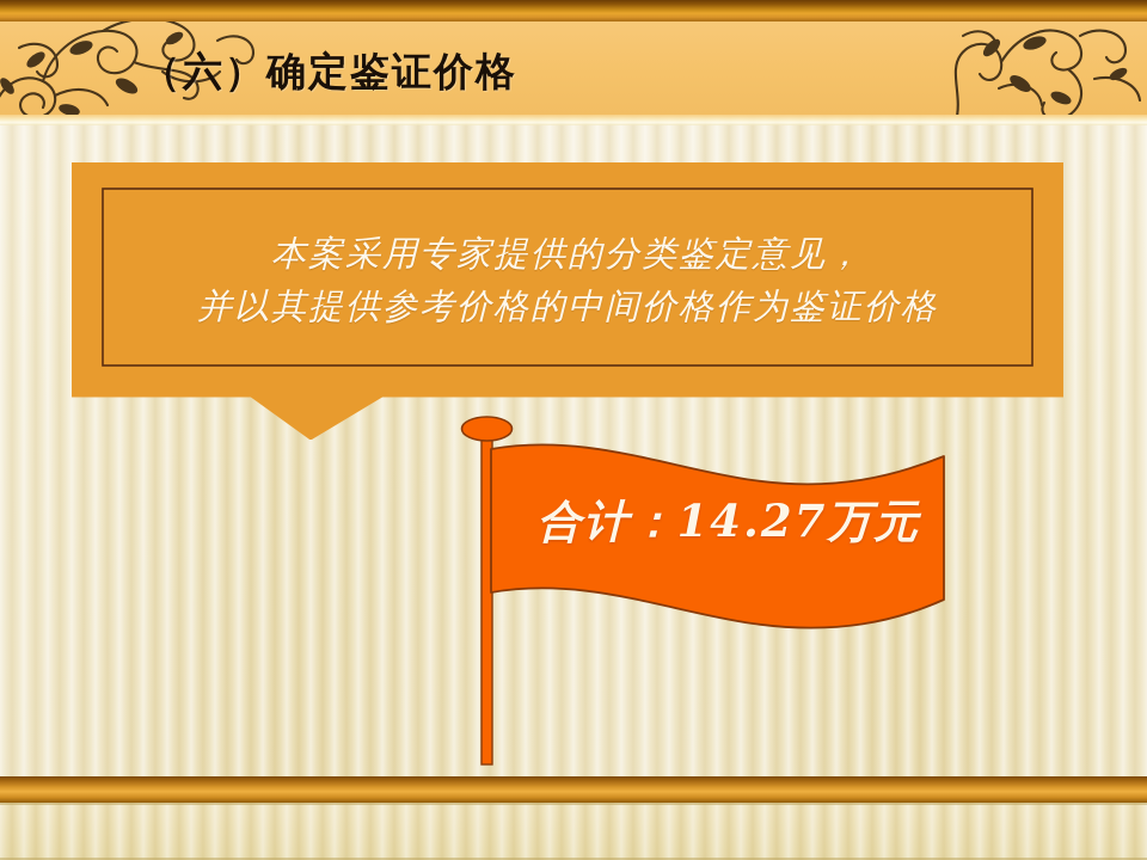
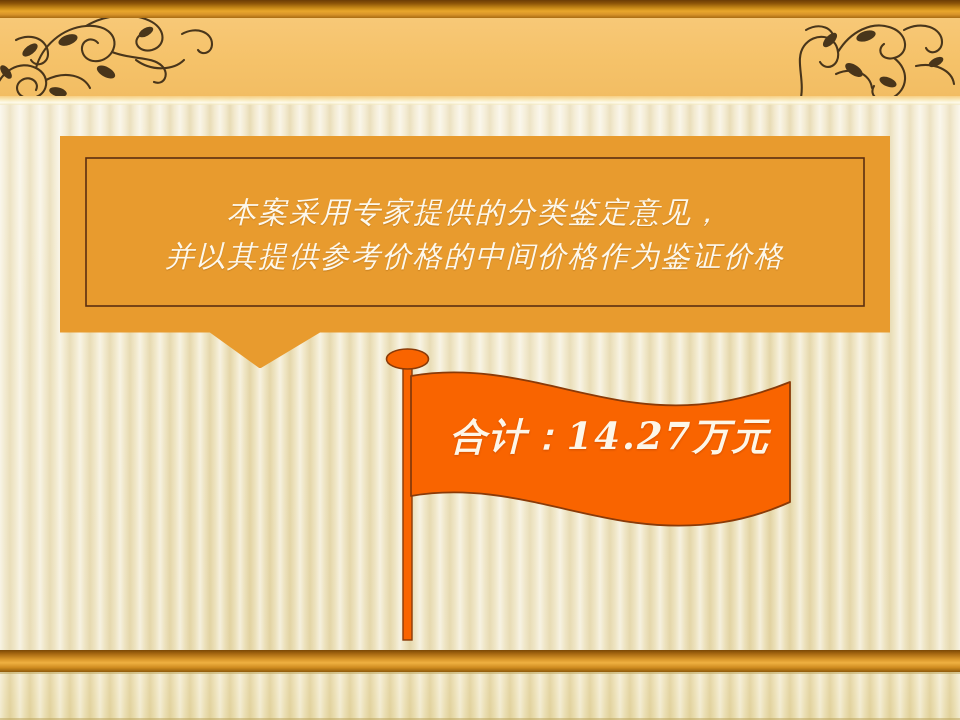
- （六）确定鉴证价格
  本案采用专家提供的分类鉴定意见，
  并以其提供参考价格的中间价格作为鉴证价格
  合计：14.27万元
